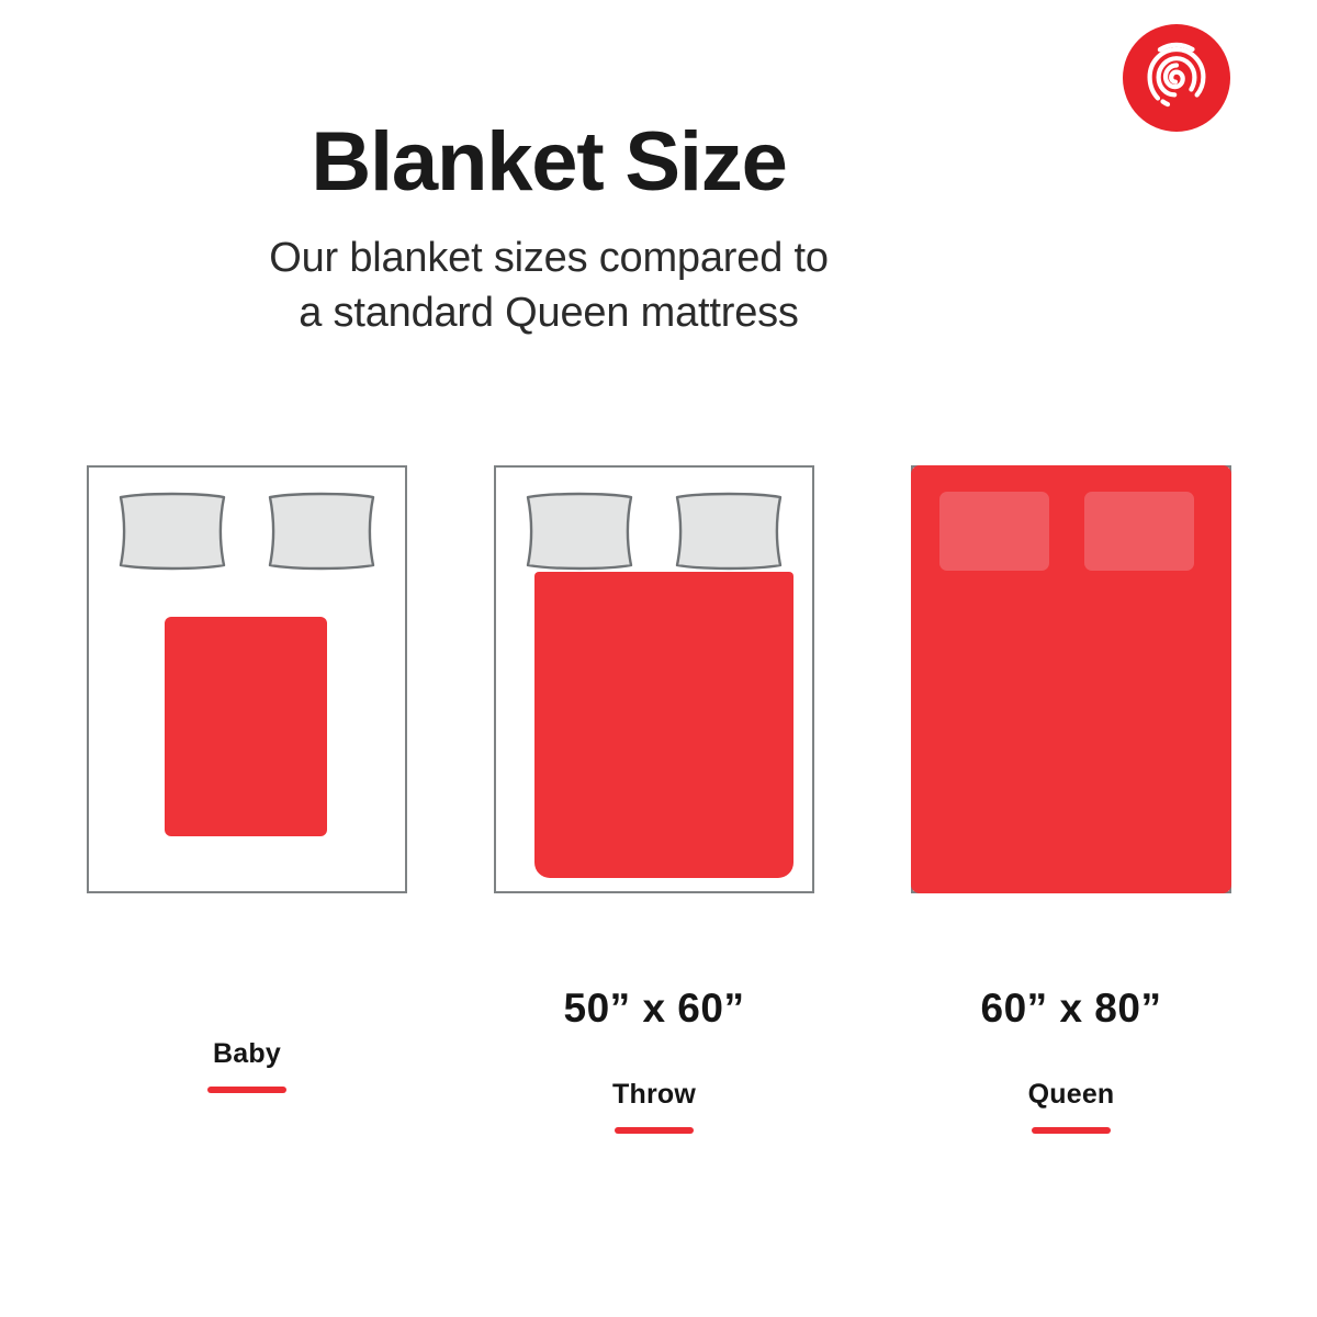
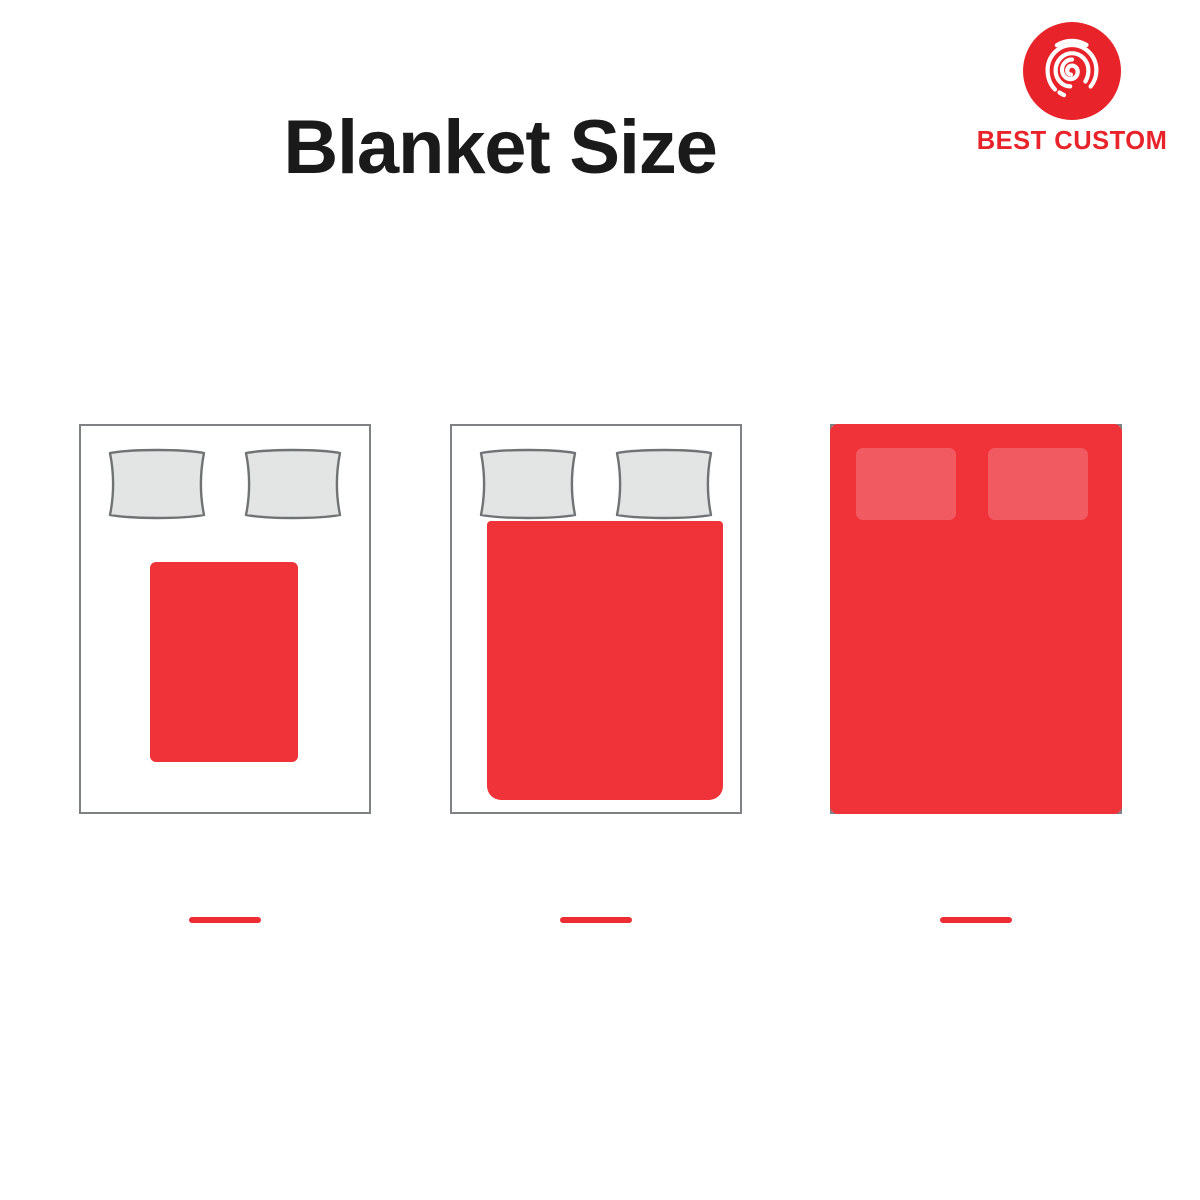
+ BEST CUSTOM
  Blanket Size
- Our blanket sizes compared to
- a standard Queen mattress
- Baby
- 50” x 60”
- Throw
- 60” x 80”
- Queen
